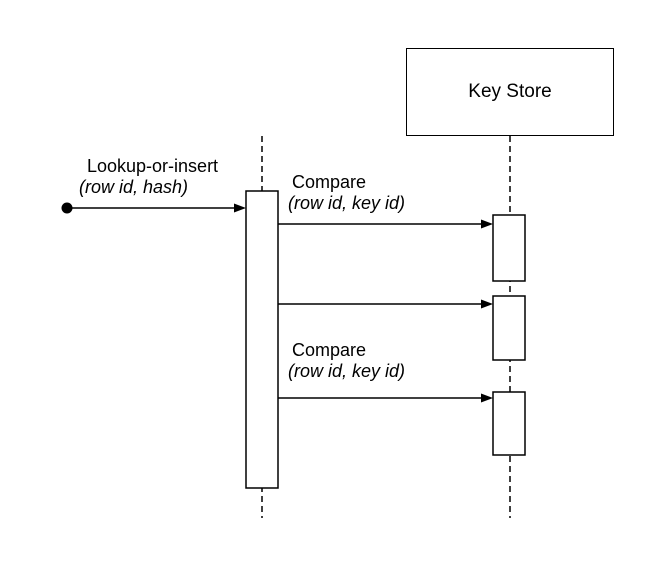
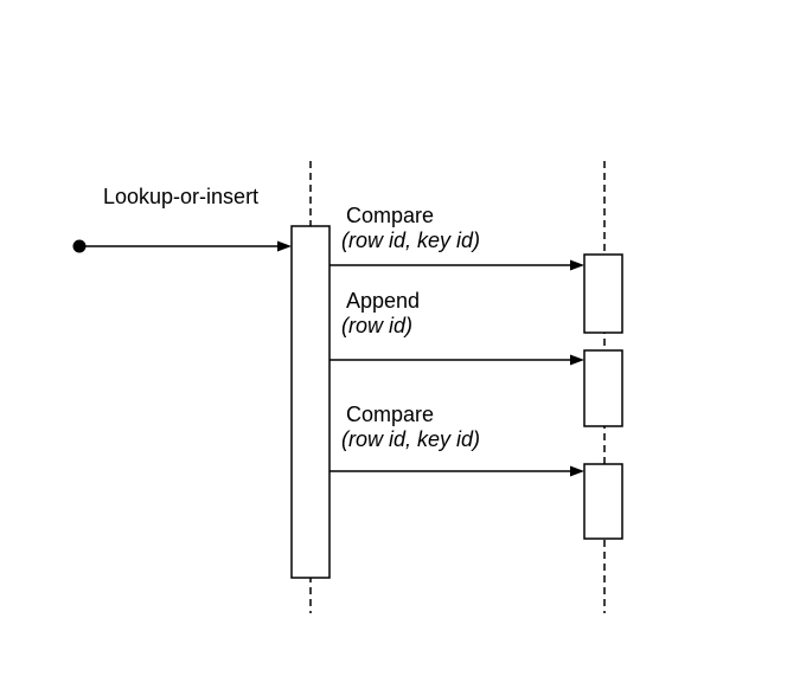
- Key Store
  Lookup-or-insert
- (row id, hash)
  Compare
  (row id, key id)
+ Append
+ (row id)
  Compare
  (row id, key id)
